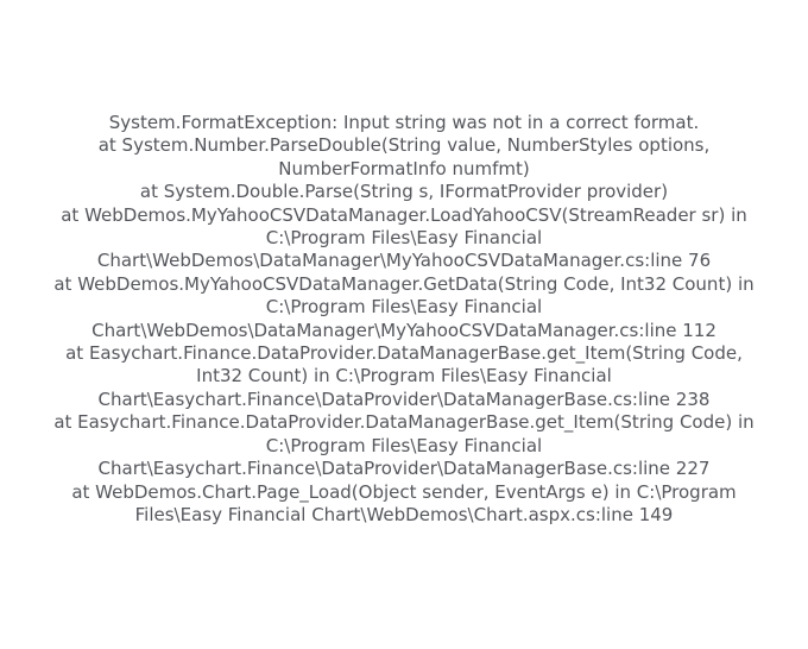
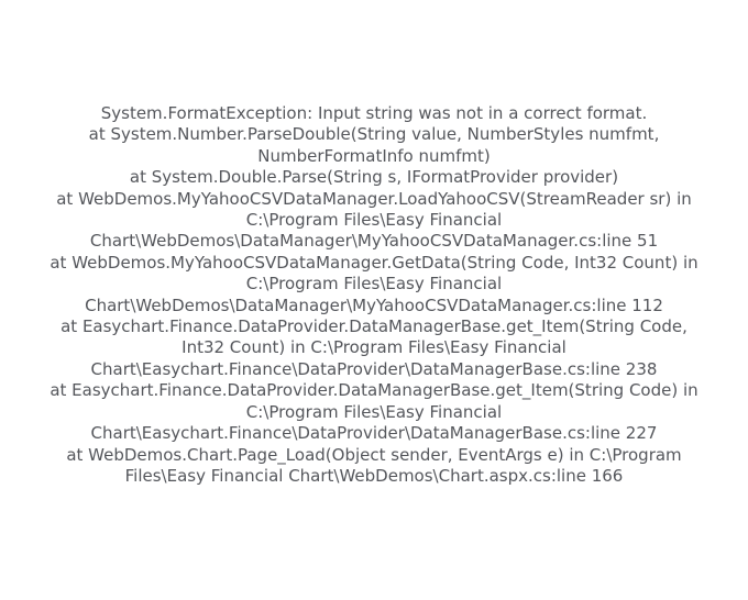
  System.FormatException: Input string was not in a correct format.
- at System.Number.ParseDouble(String value, NumberStyles options,
+ at System.Number.ParseDouble(String value, NumberStyles numfmt,
  NumberFormatInfo numfmt)
  at System.Double.Parse(String s, IFormatProvider provider)
  at WebDemos.MyYahooCSVDataManager.LoadYahooCSV(StreamReader sr) in
  C:\Program Files\Easy Financial
- Chart\WebDemos\DataManager\MyYahooCSVDataManager.cs:line 76
+ Chart\WebDemos\DataManager\MyYahooCSVDataManager.cs:line 51
  at WebDemos.MyYahooCSVDataManager.GetData(String Code, Int32 Count) in
  C:\Program Files\Easy Financial
  Chart\WebDemos\DataManager\MyYahooCSVDataManager.cs:line 112
  at Easychart.Finance.DataProvider.DataManagerBase.get_Item(String Code,
  Int32 Count) in C:\Program Files\Easy Financial
  Chart\Easychart.Finance\DataProvider\DataManagerBase.cs:line 238
  at Easychart.Finance.DataProvider.DataManagerBase.get_Item(String Code) in
  C:\Program Files\Easy Financial
  Chart\Easychart.Finance\DataProvider\DataManagerBase.cs:line 227
  at WebDemos.Chart.Page_Load(Object sender, EventArgs e) in C:\Program
- Files\Easy Financial Chart\WebDemos\Chart.aspx.cs:line 149
+ Files\Easy Financial Chart\WebDemos\Chart.aspx.cs:line 166
